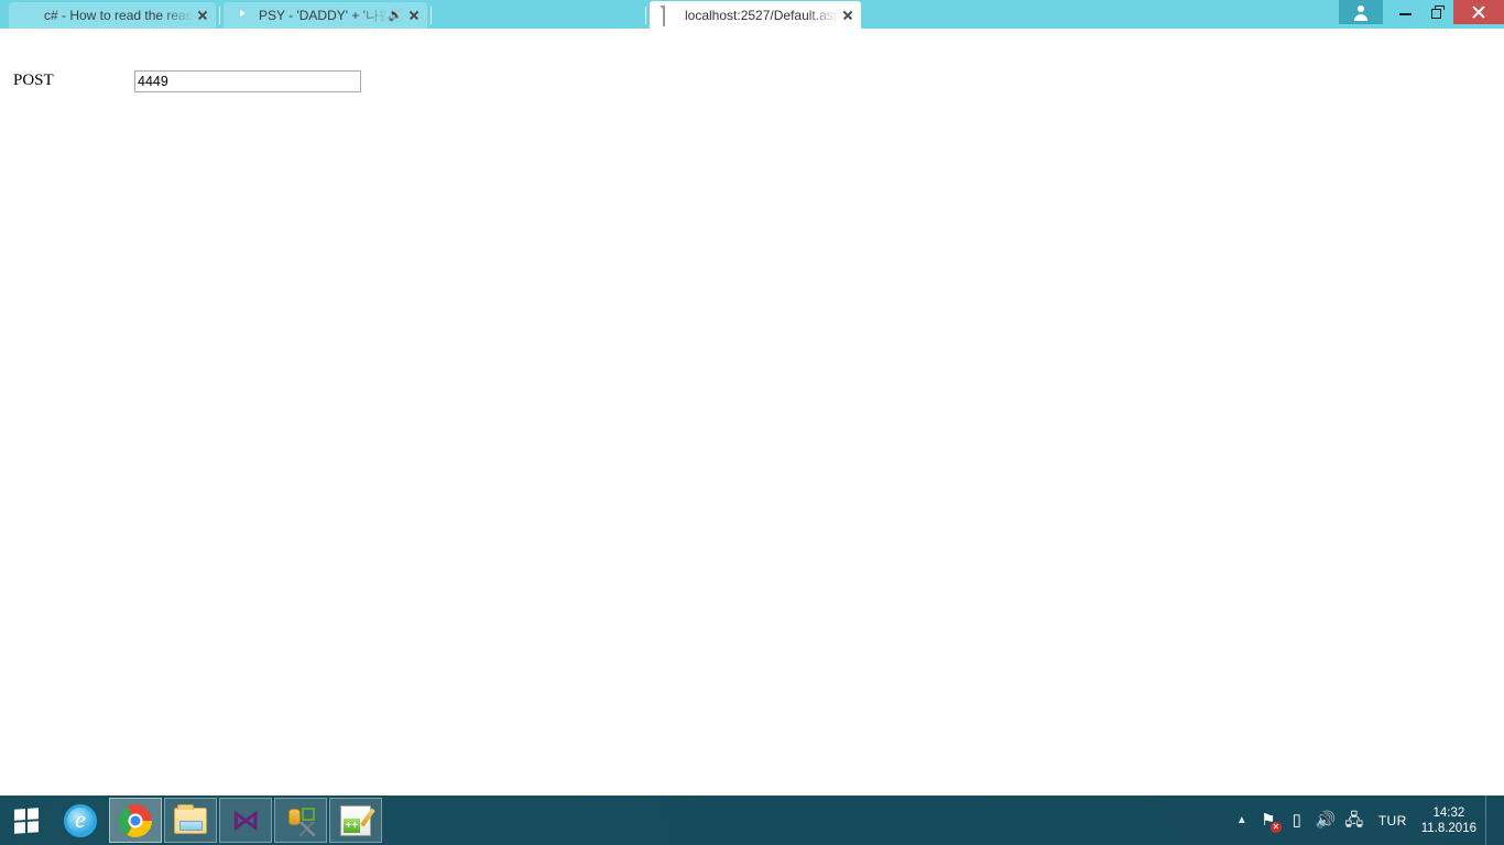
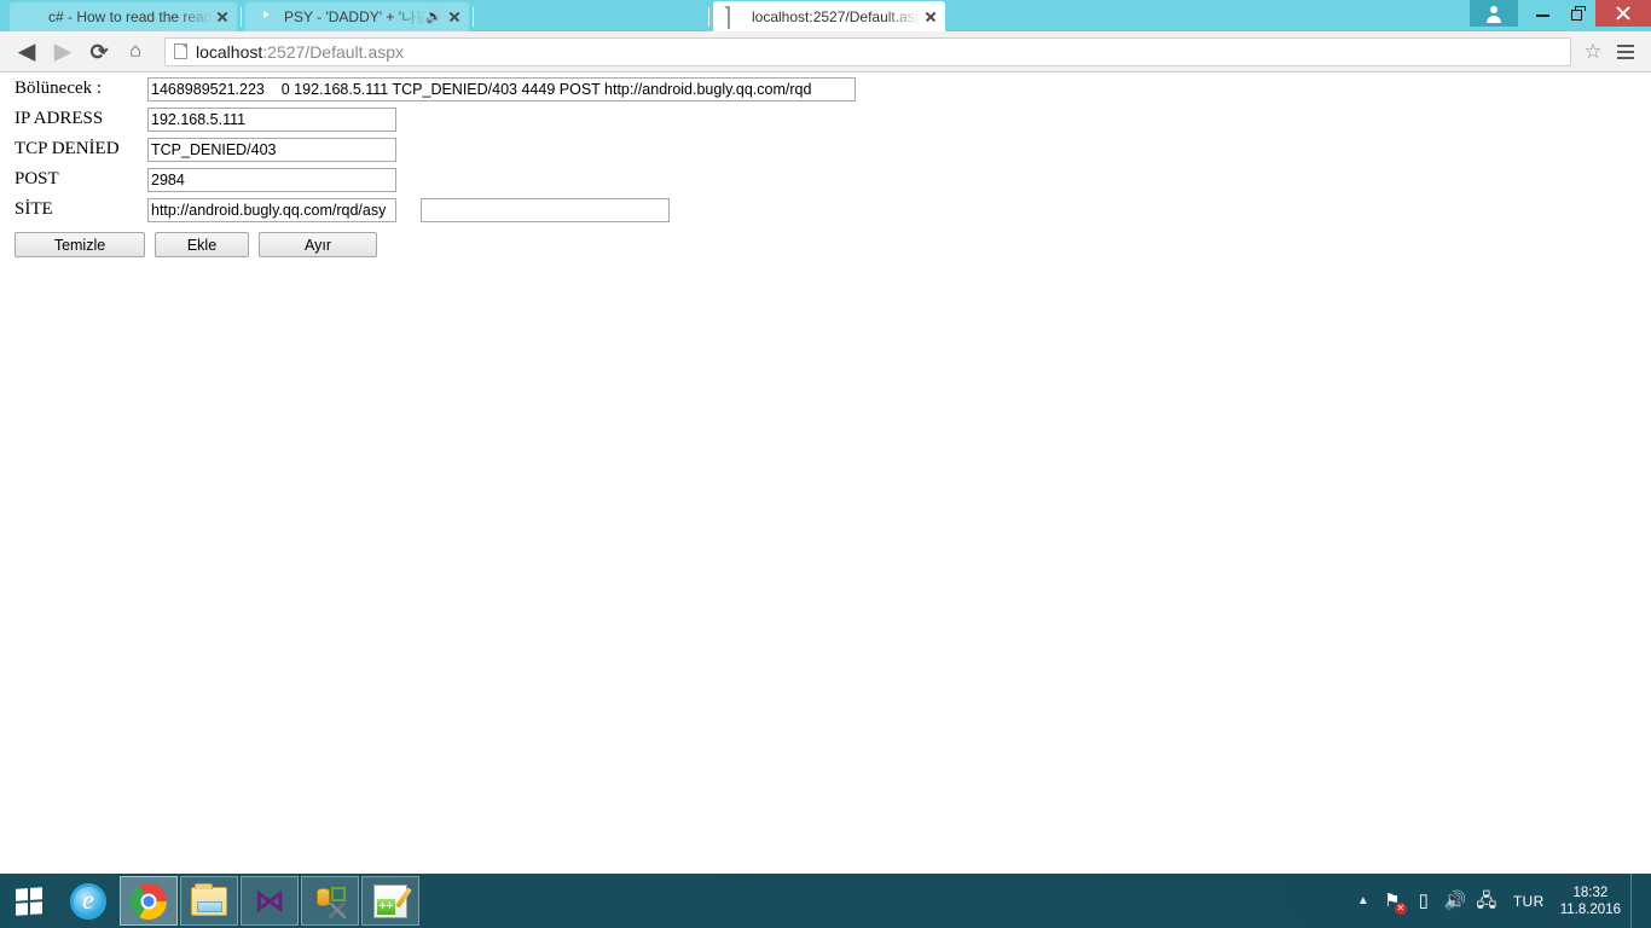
  c# - How to read the read
  PSY - 'DADDY' + '나팔
  🔊
  localhost:2527/Default.asp
+ ◀
+ ▶
+ ⟳
+ ⌂
+ localhost:2527/Default.aspx
+ ☆
+ Bölünecek :
+ 1468989521.223 0 192.168.5.111 TCP_DENIED/403 4449 POST http://android.bugly.qq.com/rqd
+ IP ADRESS
+ 192.168.5.111
+ TCP DENİED
+ TCP_DENIED/403
  POST
- 4449
+ 2984
+ SİTE
+ http://android.bugly.qq.com/rqd/asy
+ Temizle
+ Ekle
+ Ayır
  ⋈
  ++
  ▲
  ⚑
  ✕
  ▯
  🔊
  🖧
  TUR
- 14:32
+ 18:32
  11.8.2016
